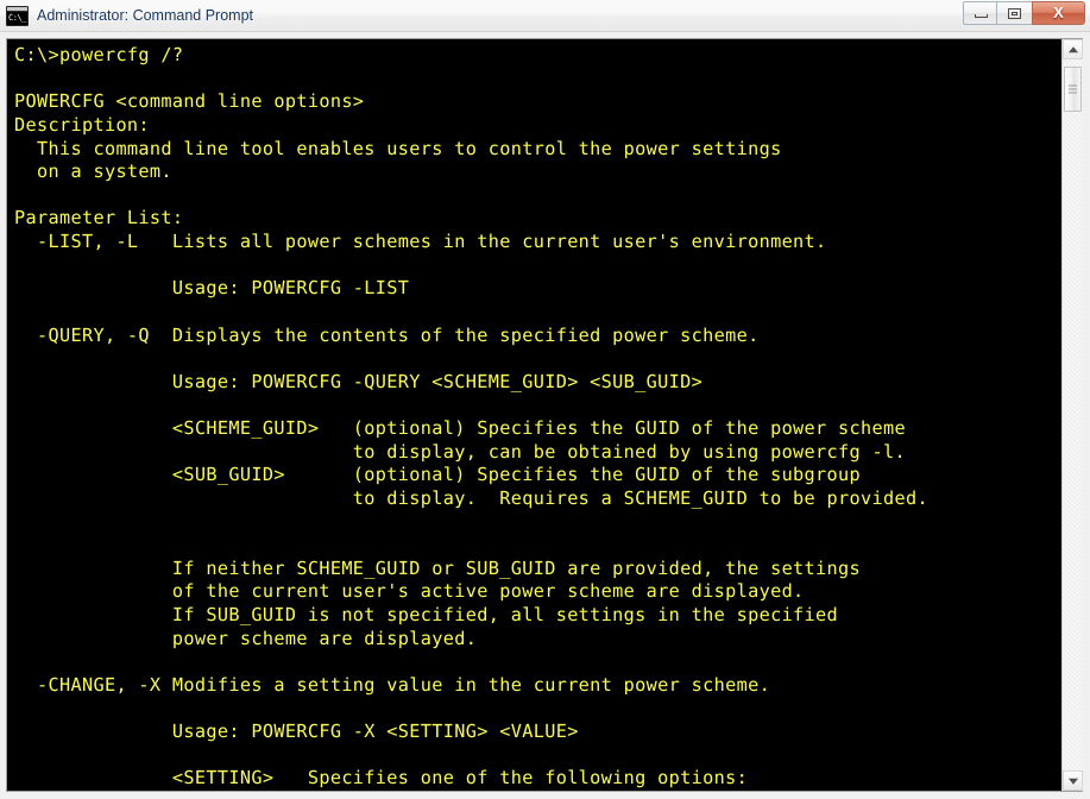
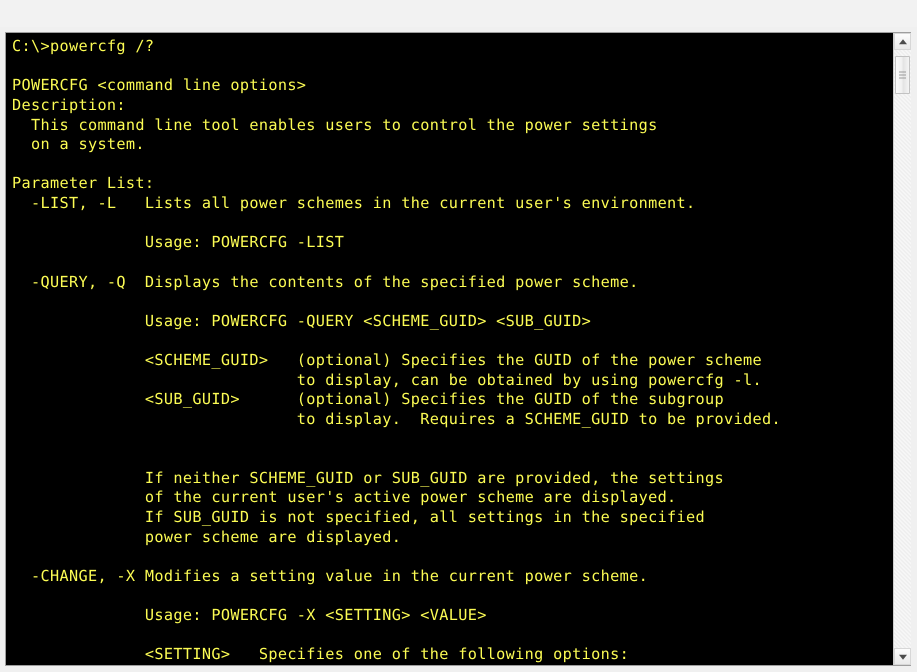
- C:\_
- Administrator: Command Prompt
- X
  C:\>powercfg /?
  POWERCFG <command line options>
  Description:
  This command line tool enables users to control the power settings
  on a system.
  Parameter List:
  -LIST, -L Lists all power schemes in the current user's environment.
  Usage: POWERCFG -LIST
  -QUERY, -Q Displays the contents of the specified power scheme.
  Usage: POWERCFG -QUERY <SCHEME_GUID> <SUB_GUID>
  <SCHEME_GUID> (optional) Specifies the GUID of the power scheme
  to display, can be obtained by using powercfg -l.
  <SUB_GUID> (optional) Specifies the GUID of the subgroup
  to display. Requires a SCHEME_GUID to be provided.
  If neither SCHEME_GUID or SUB_GUID are provided, the settings
  of the current user's active power scheme are displayed.
  If SUB_GUID is not specified, all settings in the specified
  power scheme are displayed.
  -CHANGE, -X Modifies a setting value in the current power scheme.
  Usage: POWERCFG -X <SETTING> <VALUE>
  <SETTING> Specifies one of the following options:
